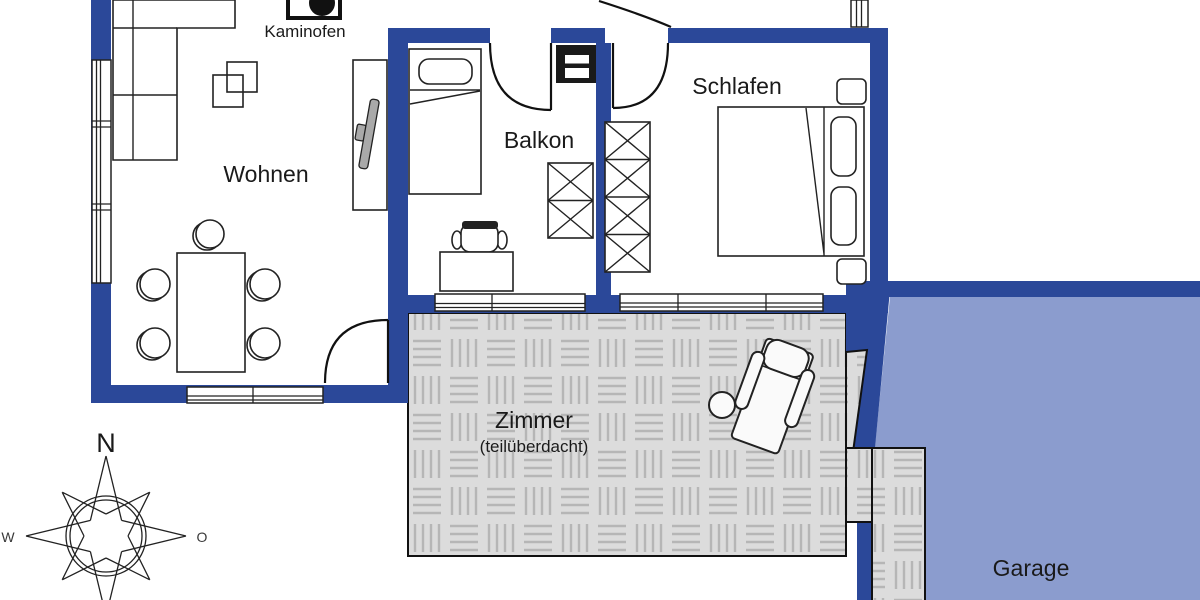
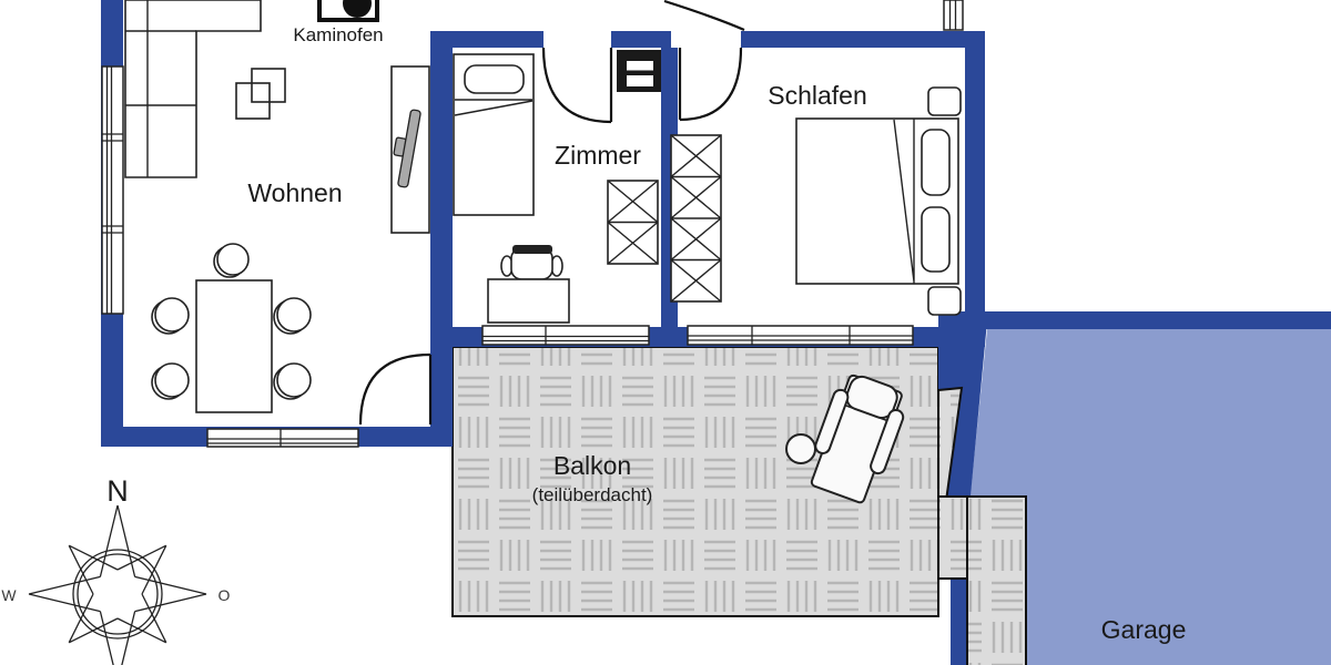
  Kaminofen
  Wohnen
- Balkon
+ Zimmer
  Schlafen
- Zimmer
+ Balkon
  (teilüberdacht)
  Garage
  N
  W
  O
